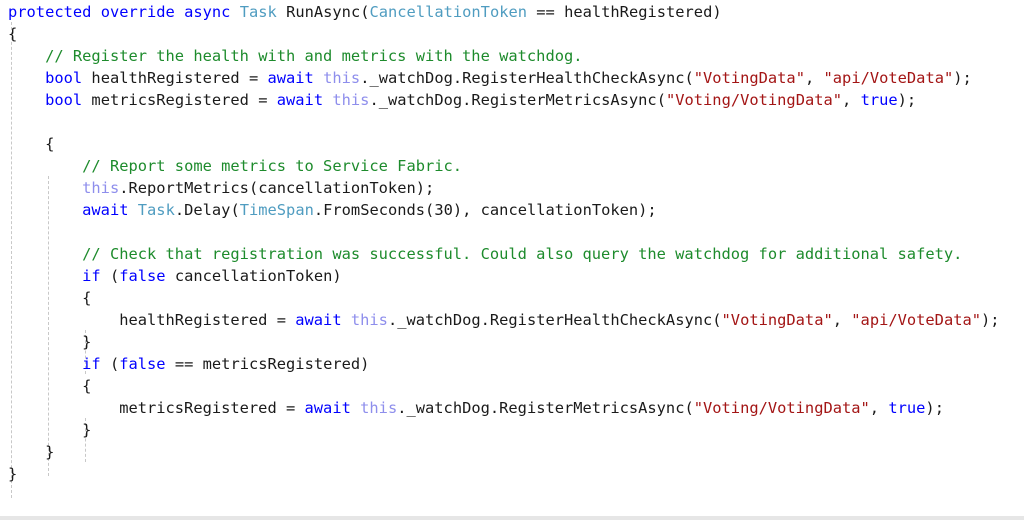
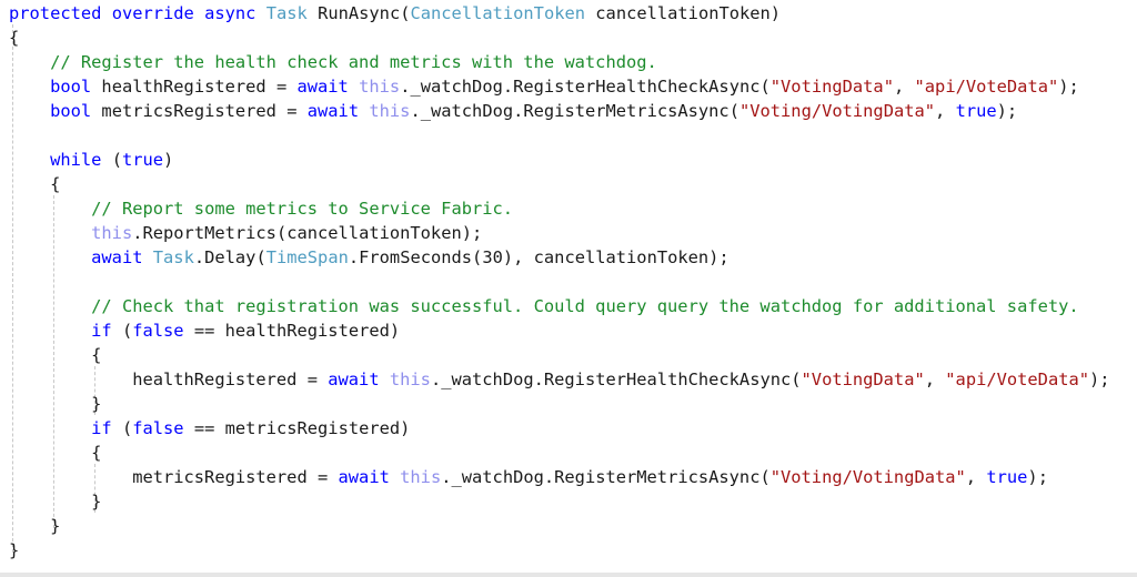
- protected override async Task RunAsync(CancellationToken == healthRegistered)
+ protected override async Task RunAsync(CancellationToken cancellationToken)
  {
- // Register the health with and metrics with the watchdog.
+ // Register the health check and metrics with the watchdog.
  bool healthRegistered = await this._watchDog.RegisterHealthCheckAsync("VotingData", "api/VoteData");
  bool metricsRegistered = await this._watchDog.RegisterMetricsAsync("Voting/VotingData", true);
+ while (true)
  {
  // Report some metrics to Service Fabric.
  this.ReportMetrics(cancellationToken);
  await Task.Delay(TimeSpan.FromSeconds(30), cancellationToken);
- // Check that registration was successful. Could also query the watchdog for additional safety.
+ // Check that registration was successful. Could query query the watchdog for additional safety.
- if (false cancellationToken)
+ if (false == healthRegistered)
  {
  healthRegistered = await this._watchDog.RegisterHealthCheckAsync("VotingData", "api/VoteData");
  }
  if (false == metricsRegistered)
  {
  metricsRegistered = await this._watchDog.RegisterMetricsAsync("Voting/VotingData", true);
  }
  }
  }
